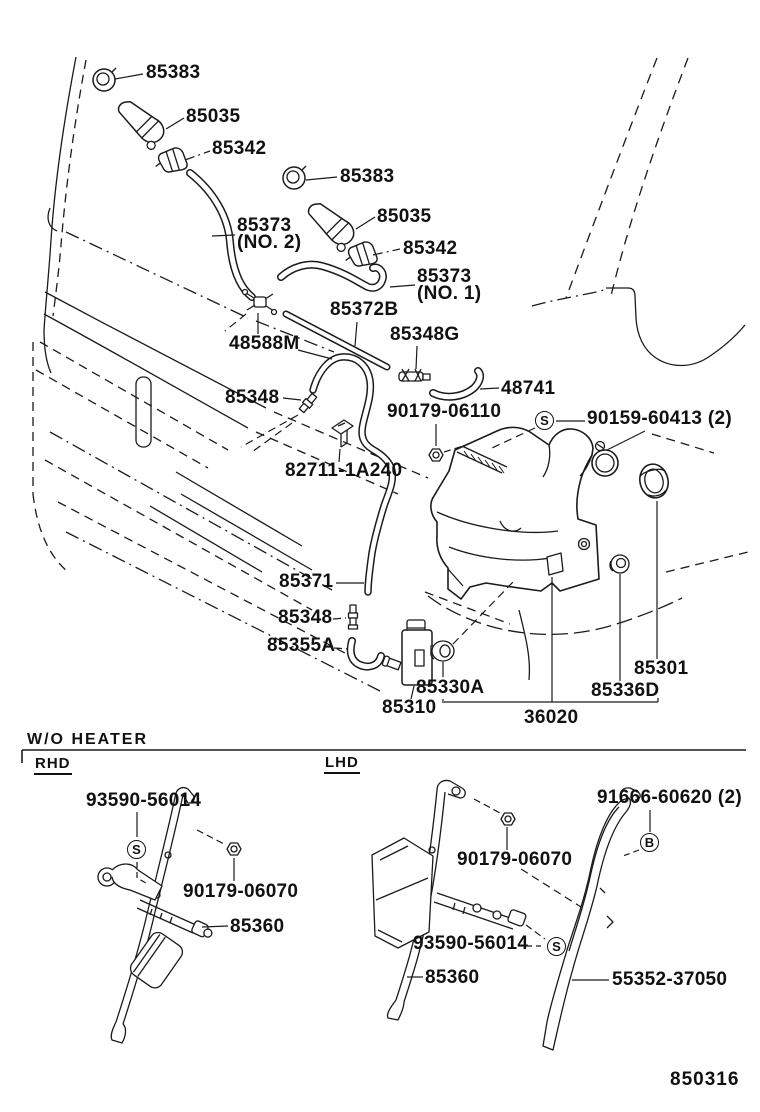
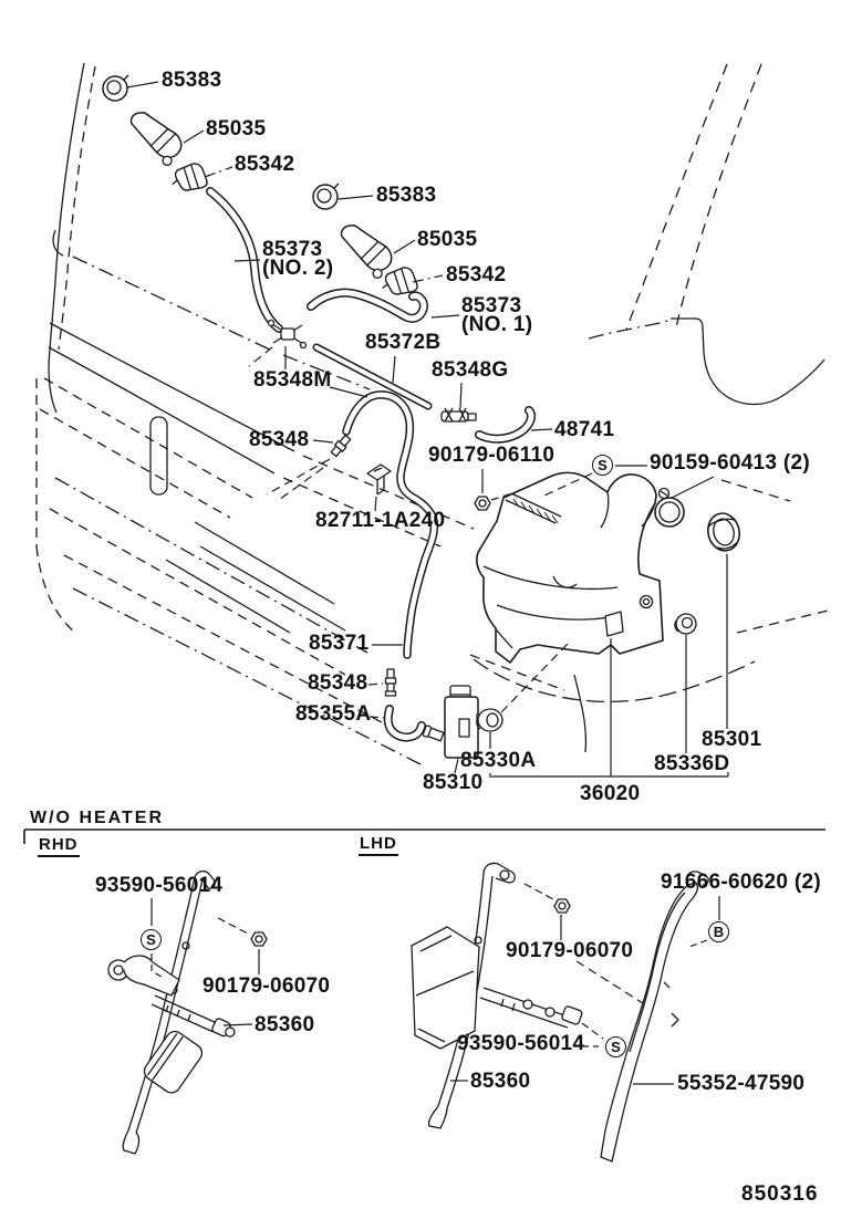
  85383
  85035
  85342
  85383
  85035
  85342
  85373
  (NO. 2)
  85373
  (NO. 1)
  85372B
- 48588M
+ 85348M
  85348G
  48741
  85348
  90179-06110
  90159-60413 (2)
  82711-1A240
  85371
  85348
  85355A
  85330A
  85310
  36020
  85336D
  85301
  S
  W/O HEATER
  RHD
  LHD
  93590-56014
  S
  90179-06070
  85360
  91666-60620 (2)
  B
  90179-06070
  93590-56014
  S
  85360
- 55352-37050
+ 55352-47590
  850316
